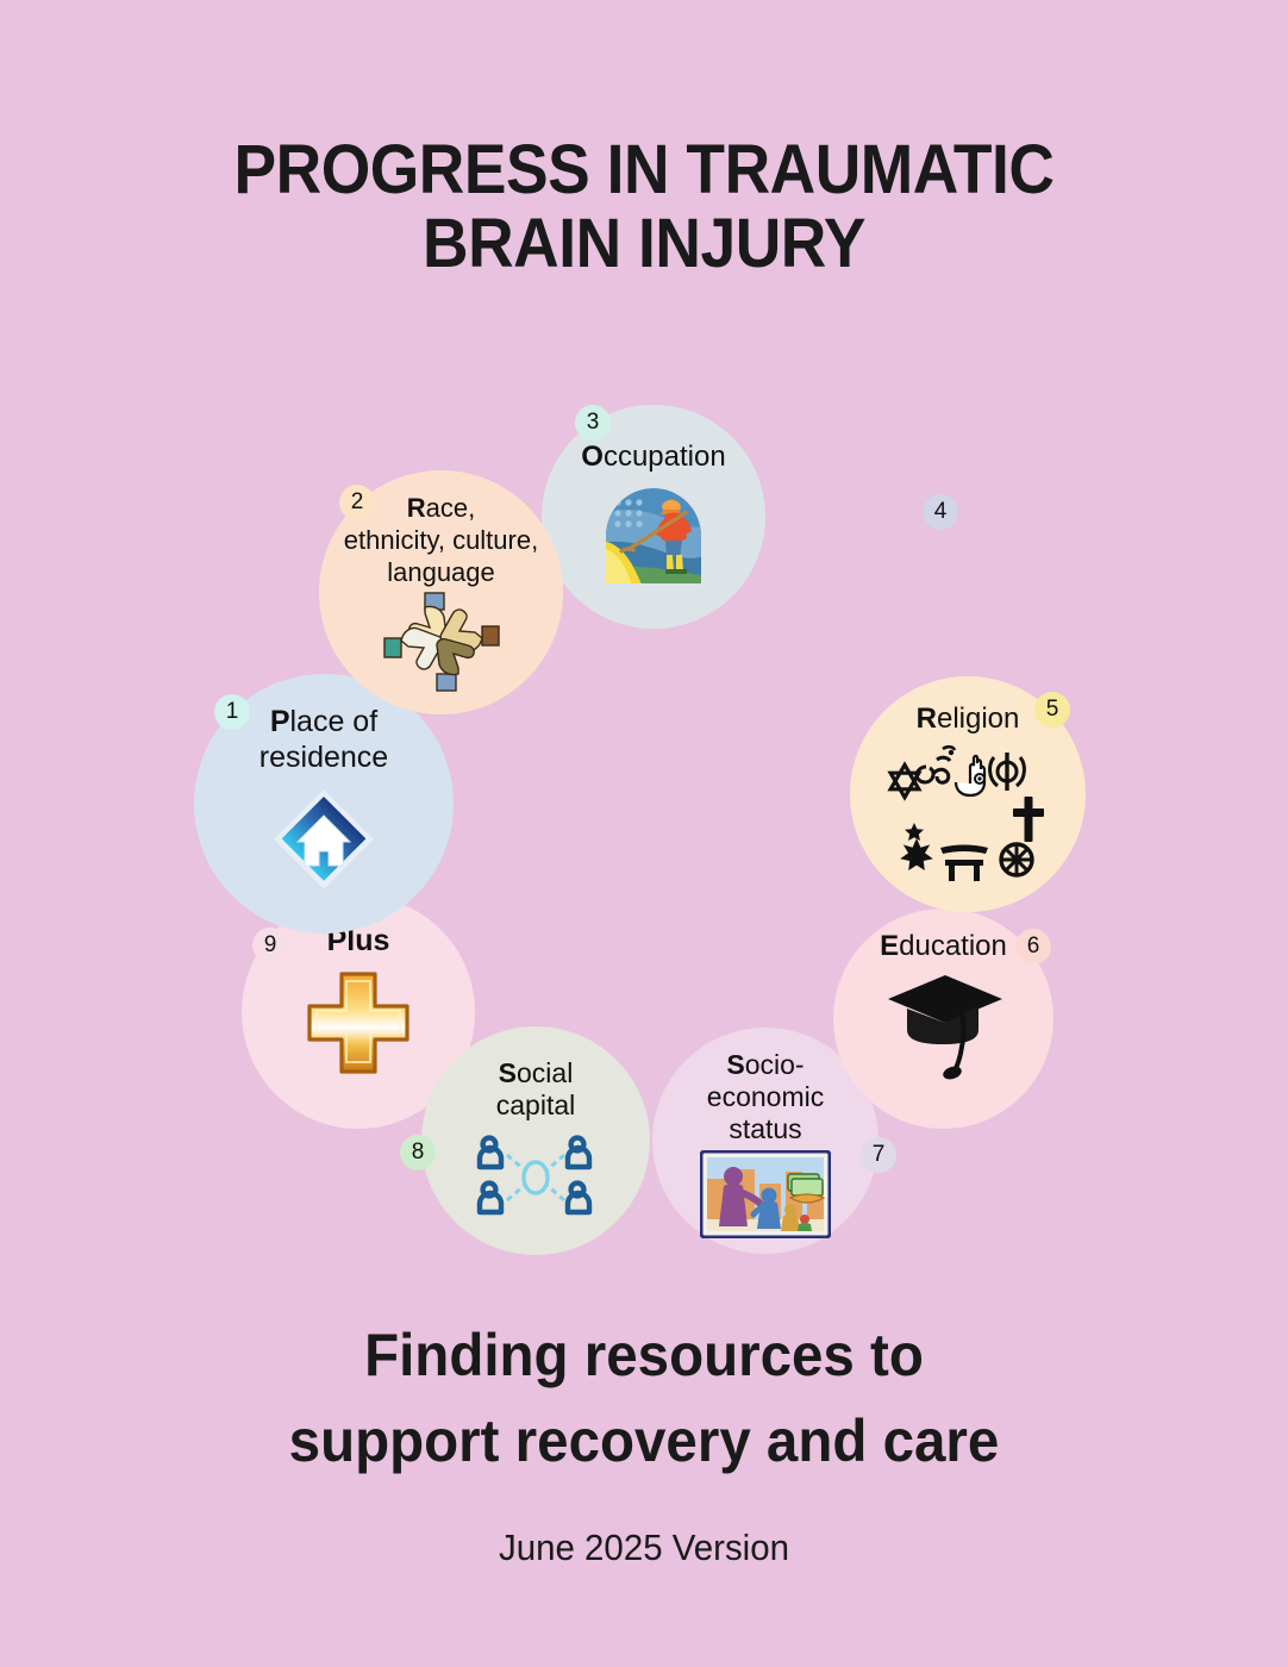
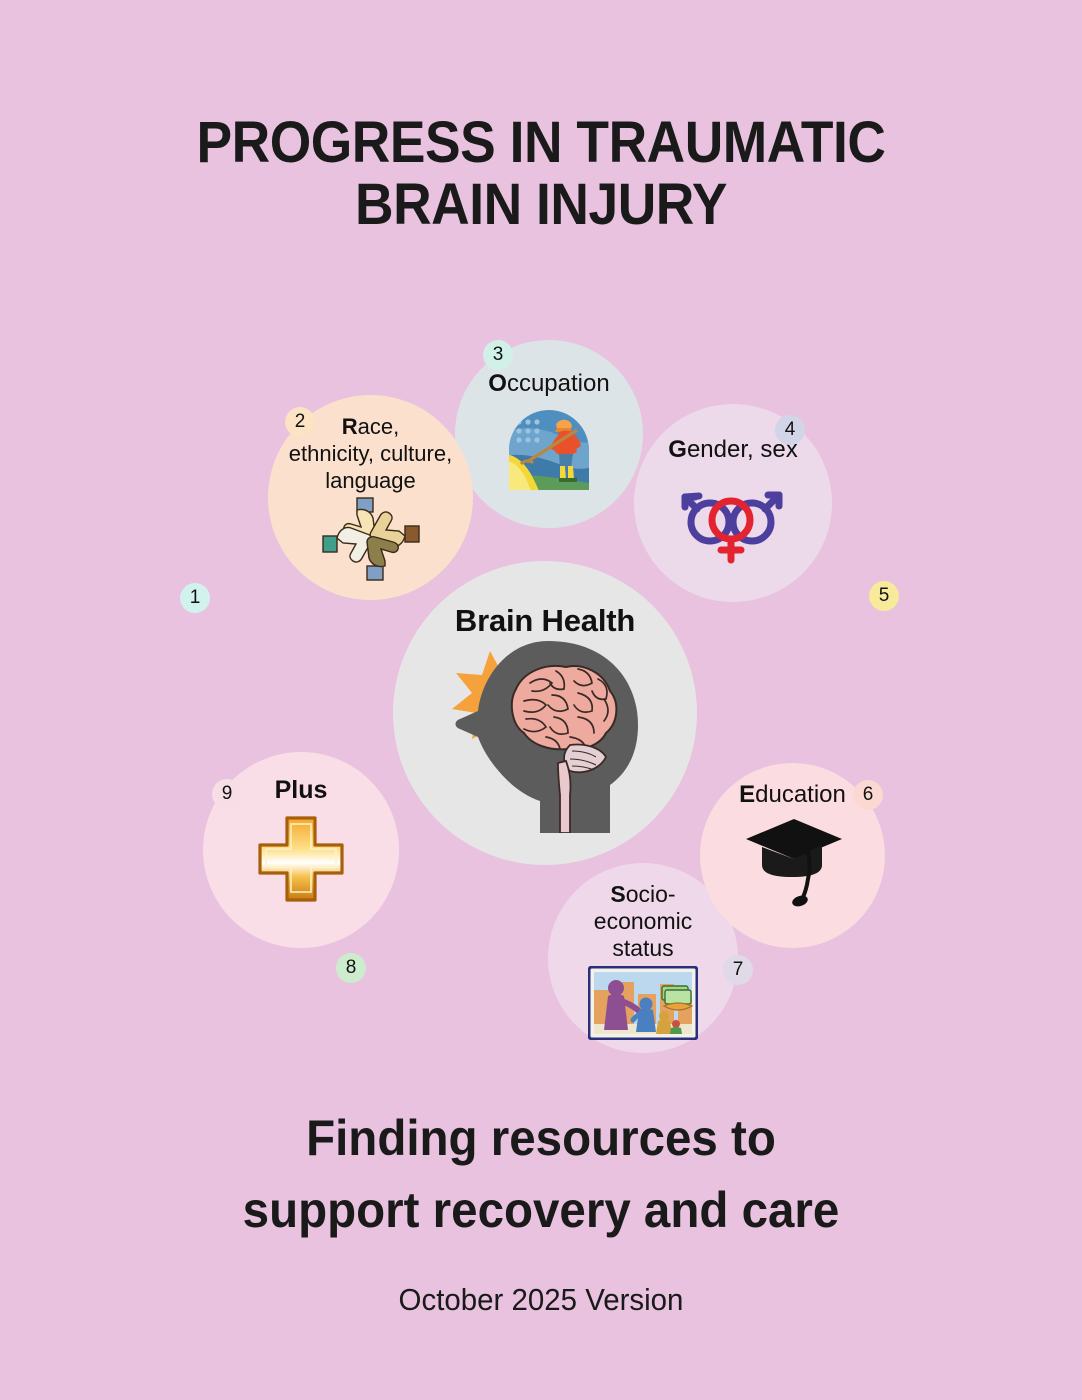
  PROGRESS IN TRAUMATIC
  BRAIN INJURY
  Occupation
  3
  Race,
  ethnicity, culture,
  language
  2
+ Gender, sex
  4
- Place of
- residence
  1
- Religion
  5
  Education
  6
  Socio-
  economic
  status
  7
- Social
- capital
  8
  Plus
  9
+ Brain Health
  Finding resources to
  support recovery and care
- June 2025 Version
+ October 2025 Version
